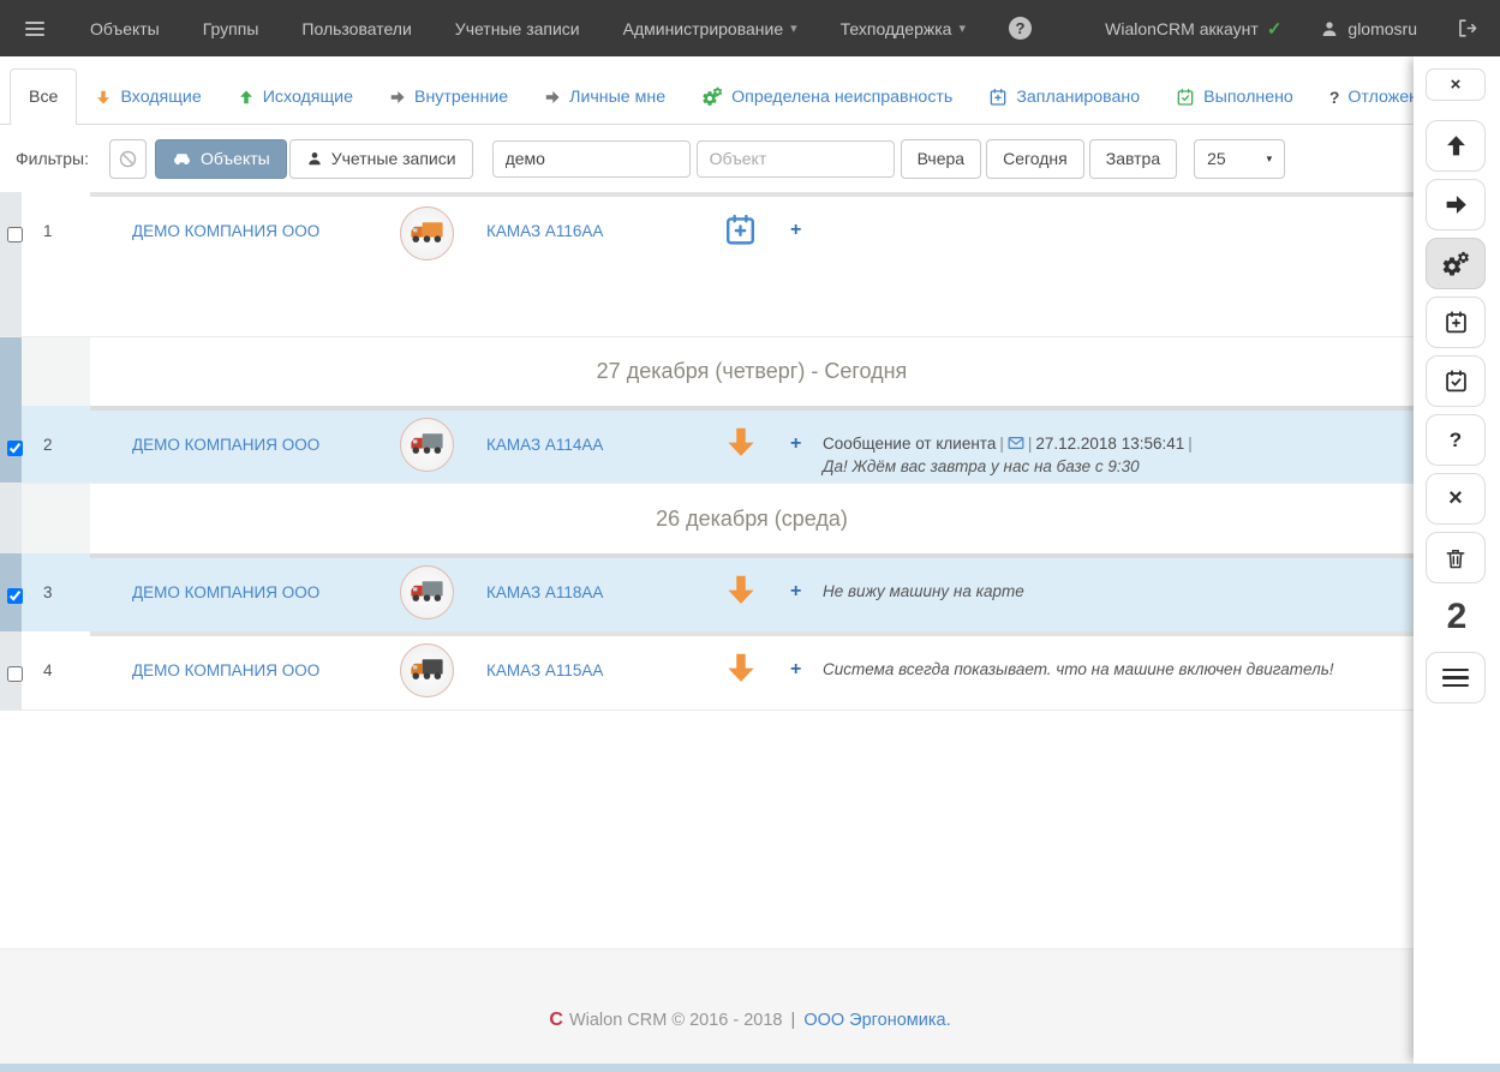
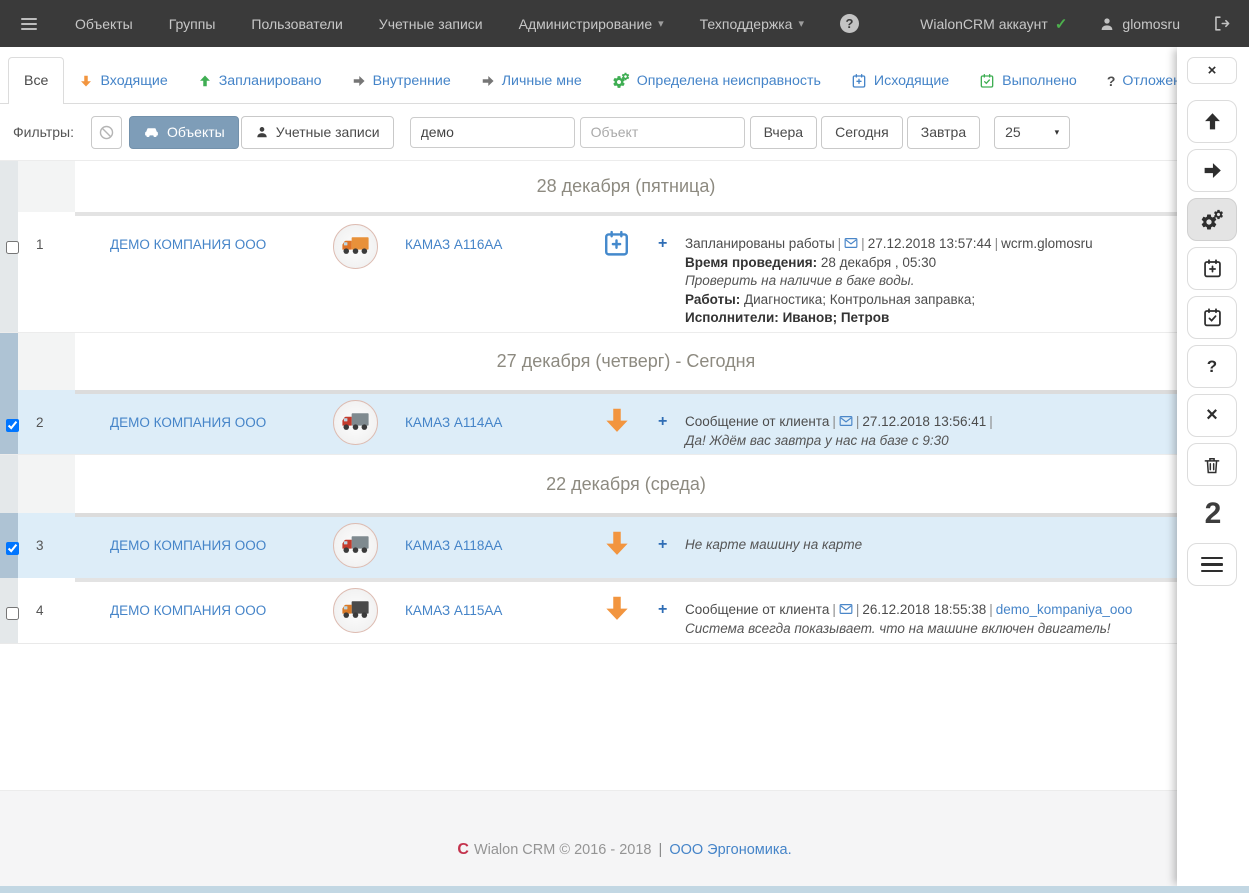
  Объекты
  Группы
  Пользователи
  Учетные записи
  Администрирование
  ▾
  Техподдержка
  ▾
  ?
  WialonCRM аккаунт
  ✓
  glomosru
  Все
  Входящие
- Исходящие
+ Запланировано
  Внутренние
  Личные мне
  Определена неисправность
- Запланировано
+ Исходящие
  Выполнено
  ?
  Отложе
  Фильтры:
  Объекты
  Учетные записи
  демо
  Объект
  Вчера
  Сегодня
  Завтра
  25
  ▾
+ 28 декабря (пятница)
  1
  ДЕМО КОМПАНИЯ ООО
  КАМАЗ А116АА
  +
+ Запланированы работы | | 27.12.2018 13:57:44 | wcrm.glomosru
+ Время проведения: 28 декабря , 05:30
+ Проверить на наличие в баке воды.
+ Работы: Диагностика; Контрольная заправка;
+ Исполнители: Иванов; Петров
  27 декабря (четверг) - Сегодня
  2
  ДЕМО КОМПАНИЯ ООО
  КАМАЗ А114АА
  +
  Сообщение от клиента | | 27.12.2018 13:56:41 |
  Да! Ждём вас завтра у нас на базе с 9:30
- 26 декабря (среда)
+ 22 декабря (среда)
  3
  ДЕМО КОМПАНИЯ ООО
  КАМАЗ А118АА
  +
- Не вижу машину на карте
+ Не карте машину на карте
  4
  ДЕМО КОМПАНИЯ ООО
  КАМАЗ А115АА
  +
+ Сообщение от клиента | | 26.12.2018 18:55:38 | demo_kompaniya_ooo
  Система всегда показывает. что на машине включен двигатель!
  C Wialon CRM © 2016 - 2018 | ООО Эргономика.
  ×
  ?
  ×
  2
